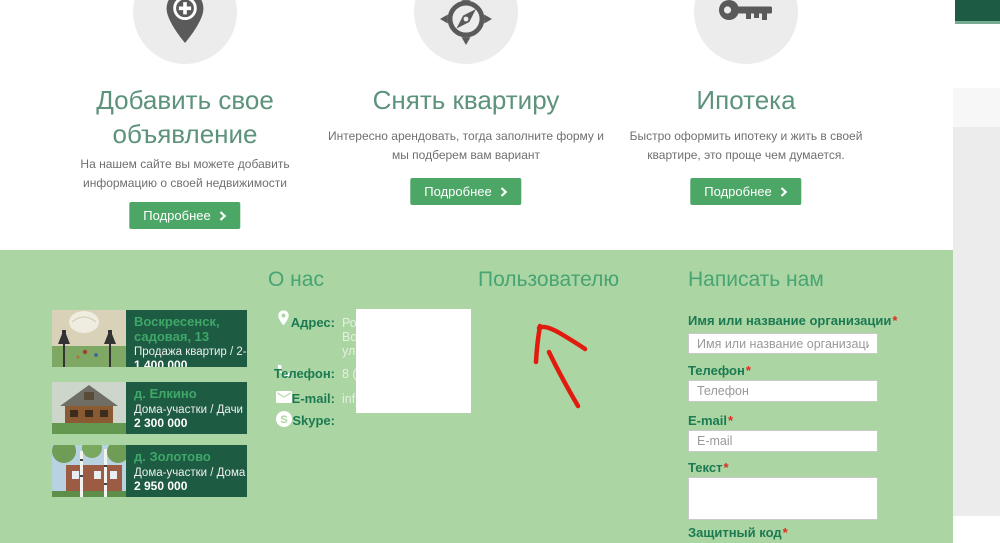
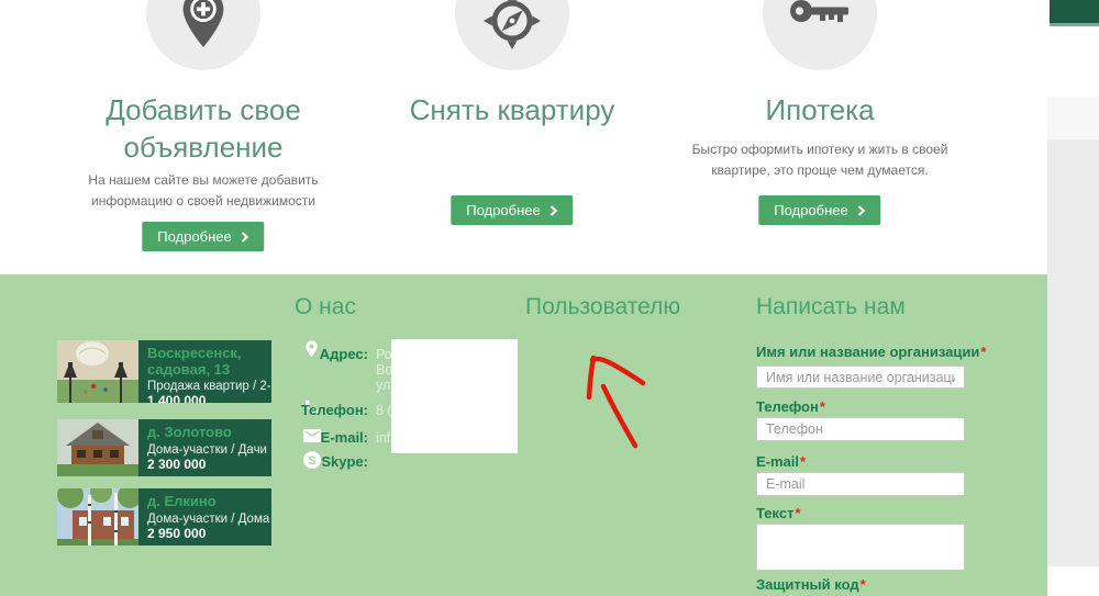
  Добавить свое объявление
  На нашем сайте вы можете добавить информацию о своей недвижимости
  Подробнее
  Снять квартиру
- Интересно арендовать, тогда заполните форму и мы подберем вам вариант
  Подробнее
  Ипотека
  Быстро оформить ипотеку и жить в своей квартире, это проще чем думается.
  Подробнее
  Воскресенск, садовая, 13
  Продажа квартир / 2-
  1 400 000
- д. Елкино
+ д. Золотово
  Дома-участки / Дачи
  2 300 000
- д. Золотово
+ д. Елкино
  Дома-участки / Дома
  2 950 000
  О нас
  Адрес:
  Ро
  Во
  Телефон:
  E-mail:
  inf
  S
  Skype:
  Пользователю
  Написать нам
  Имя или название организации*
  Имя или название организац
  Телефон*
  Телефон
  E-mail*
  E-mail
  Текст*
  Защитный код*
